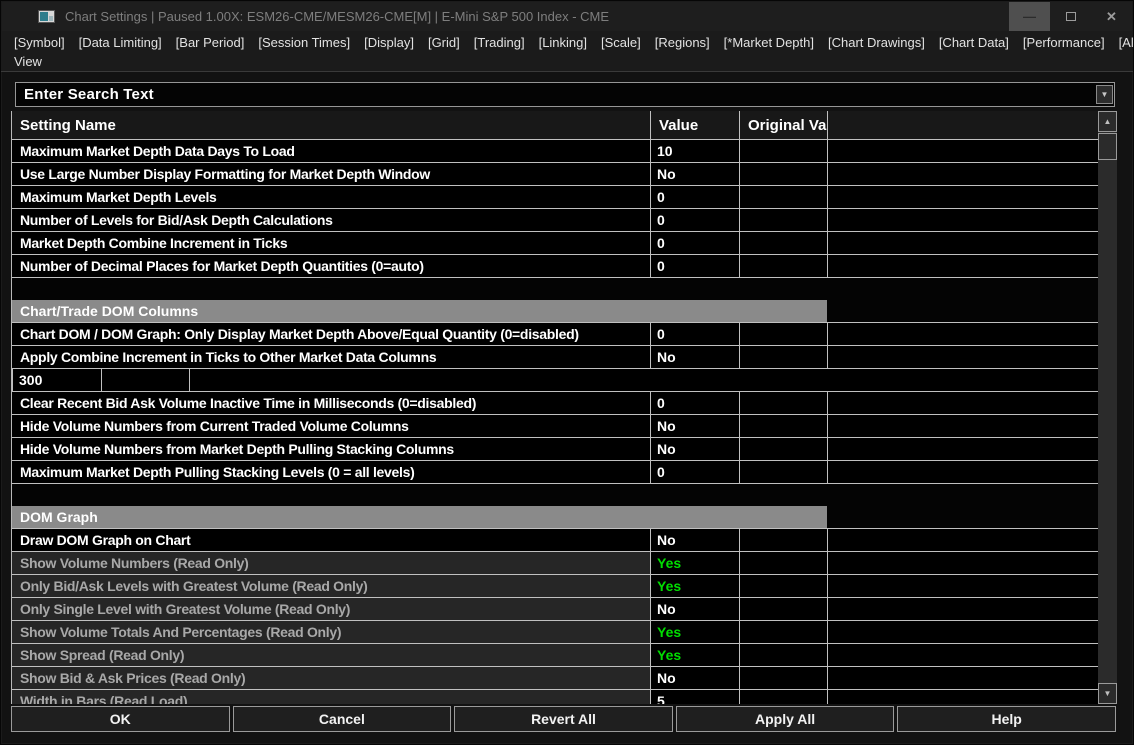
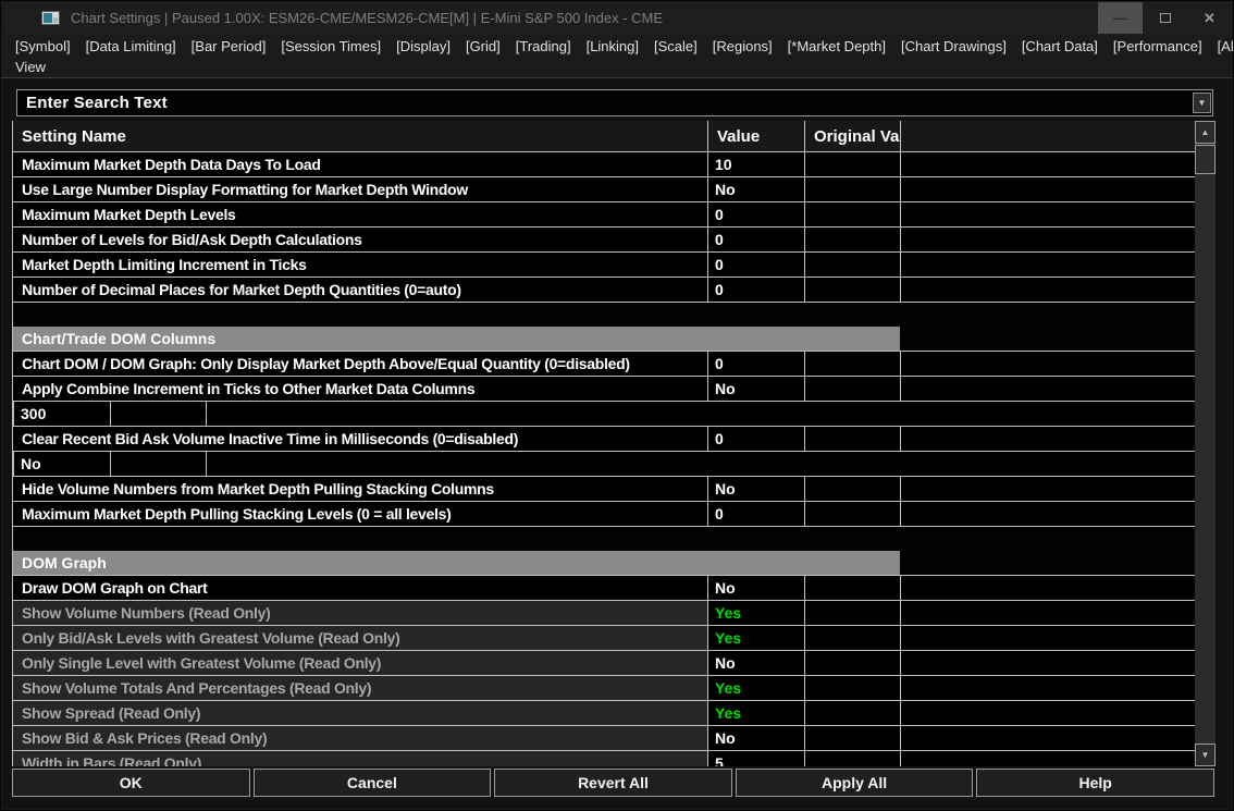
  Chart Settings | Paused 1.00X: ESM26-CME/MESM26-CME[M] | E-Mini S&P 500 Index - CME
  —
  ✕
  [Symbol]
  [Data Limiting]
  [Bar Period]
  [Session Times]
  [Display]
  [Grid]
  [Trading]
  [Linking]
  [Scale]
  [Regions]
  [*Market Depth]
  [Chart Drawings]
  [Chart Data]
  [Performance]
  View
  Enter Search Text
  ▼
  Setting Name
  Value
  Original Va
  Maximum Market Depth Data Days To Load
  10
  Use Large Number Display Formatting for Market Depth Window
  No
  Maximum Market Depth Levels
  0
  Number of Levels for Bid/Ask Depth Calculations
  0
- Market Depth Combine Increment in Ticks
+ Market Depth Limiting Increment in Ticks
  0
  Number of Decimal Places for Market Depth Quantities (0=auto)
  0
  Chart/Trade DOM Columns
  Chart DOM / DOM Graph: Only Display Market Depth Above/Equal Quantity (0=disabled)
  0
  Apply Combine Increment in Ticks to Other Market Data Columns
  No
  300
  Clear Recent Bid Ask Volume Inactive Time in Milliseconds (0=disabled)
  0
- Hide Volume Numbers from Current Traded Volume Columns
  No
  Hide Volume Numbers from Market Depth Pulling Stacking Columns
  No
  Maximum Market Depth Pulling Stacking Levels (0 = all levels)
  0
  DOM Graph
  Draw DOM Graph on Chart
  No
  Show Volume Numbers (Read Only)
  Yes
  Only Bid/Ask Levels with Greatest Volume (Read Only)
  Yes
  Only Single Level with Greatest Volume (Read Only)
  No
  Show Volume Totals And Percentages (Read Only)
  Yes
  Show Spread (Read Only)
  Yes
  Show Bid & Ask Prices (Read Only)
  No
- Width in Bars (Read Load)
+ Width in Bars (Read Only)
  5
  ▲
  ▼
  OK
  Cancel
  Revert All
  Apply All
  Help
